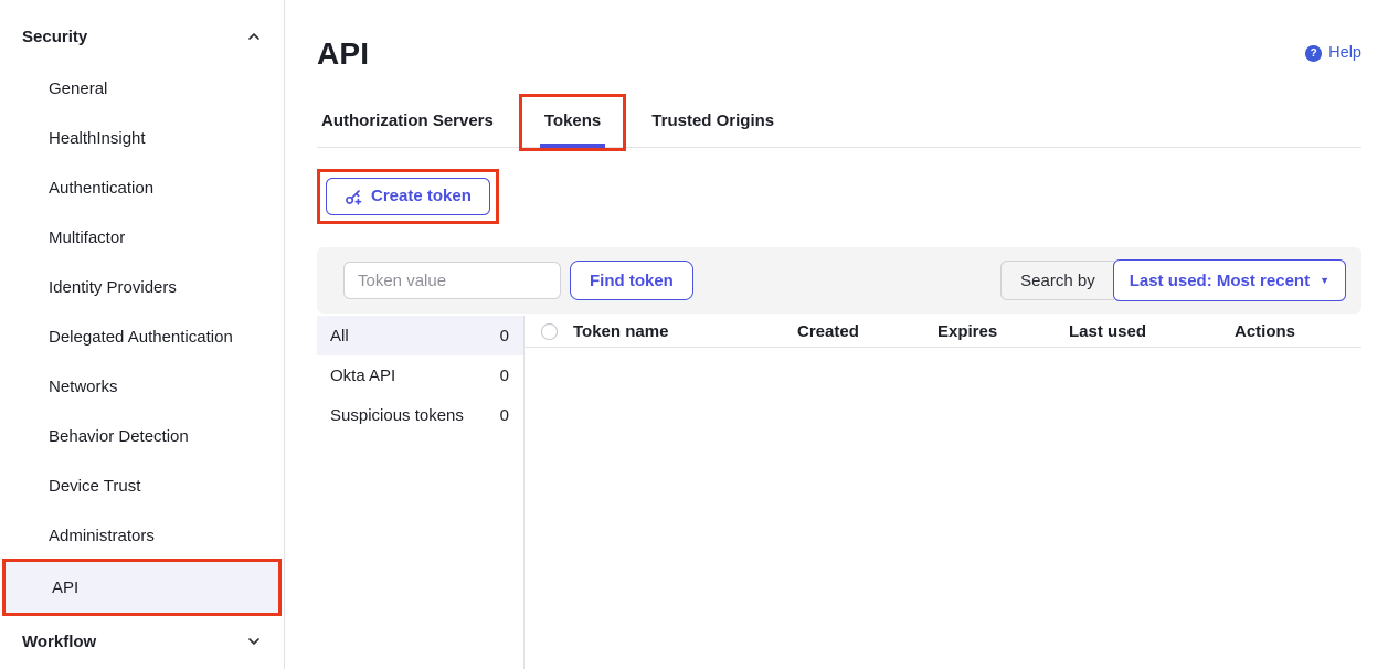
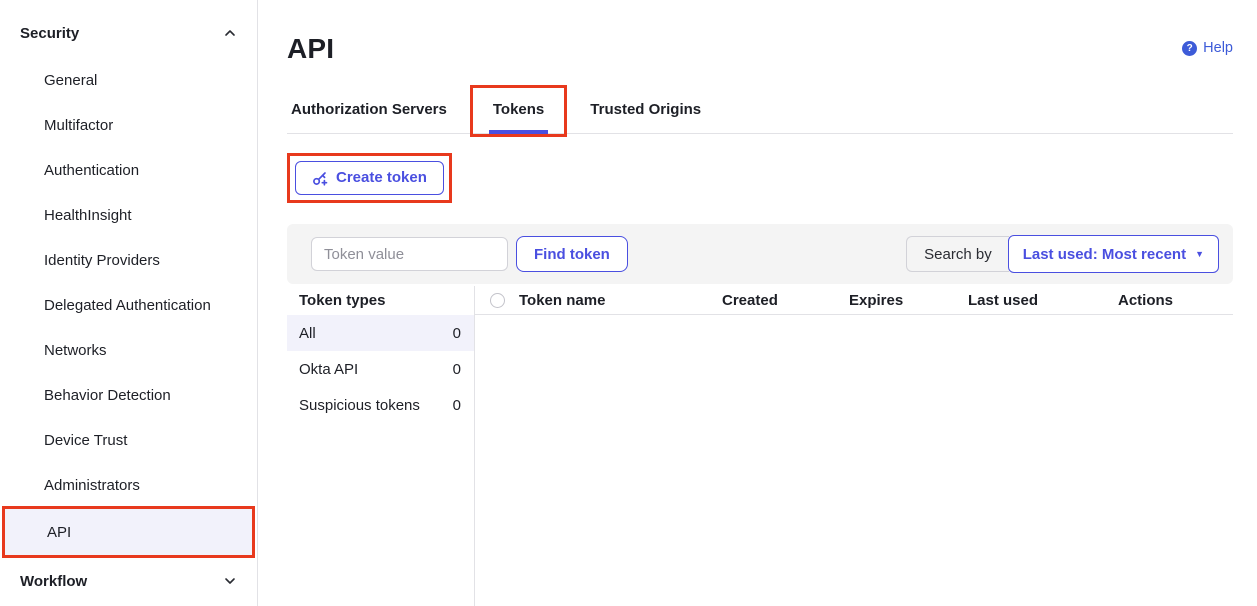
  Security
  General
- HealthInsight
+ Multifactor
  Authentication
- Multifactor
+ HealthInsight
  Identity Providers
  Delegated Authentication
  Networks
  Behavior Detection
  Device Trust
  Administrators
  API
  Workflow
  API
  ?
  Help
  Authorization Servers
  Tokens
  Trusted Origins
  Create token
  Token value
  Find token
  Search by
  Last used: Most recent
  ▼
+ Token types
  All
  0
  Okta API
  0
  Suspicious tokens
  0
  Token name
  Created
  Expires
  Last used
  Actions
